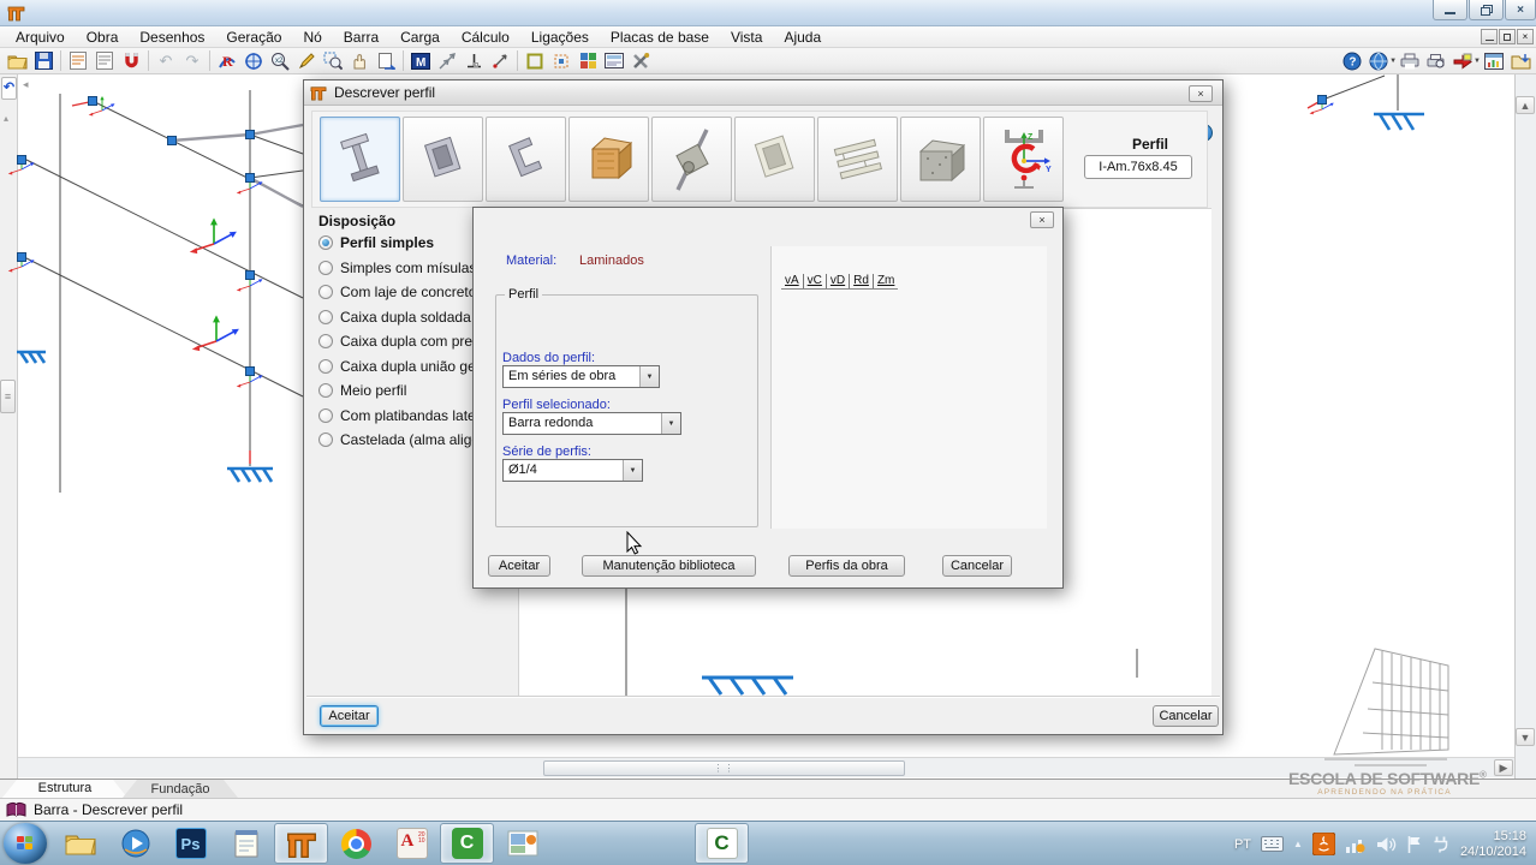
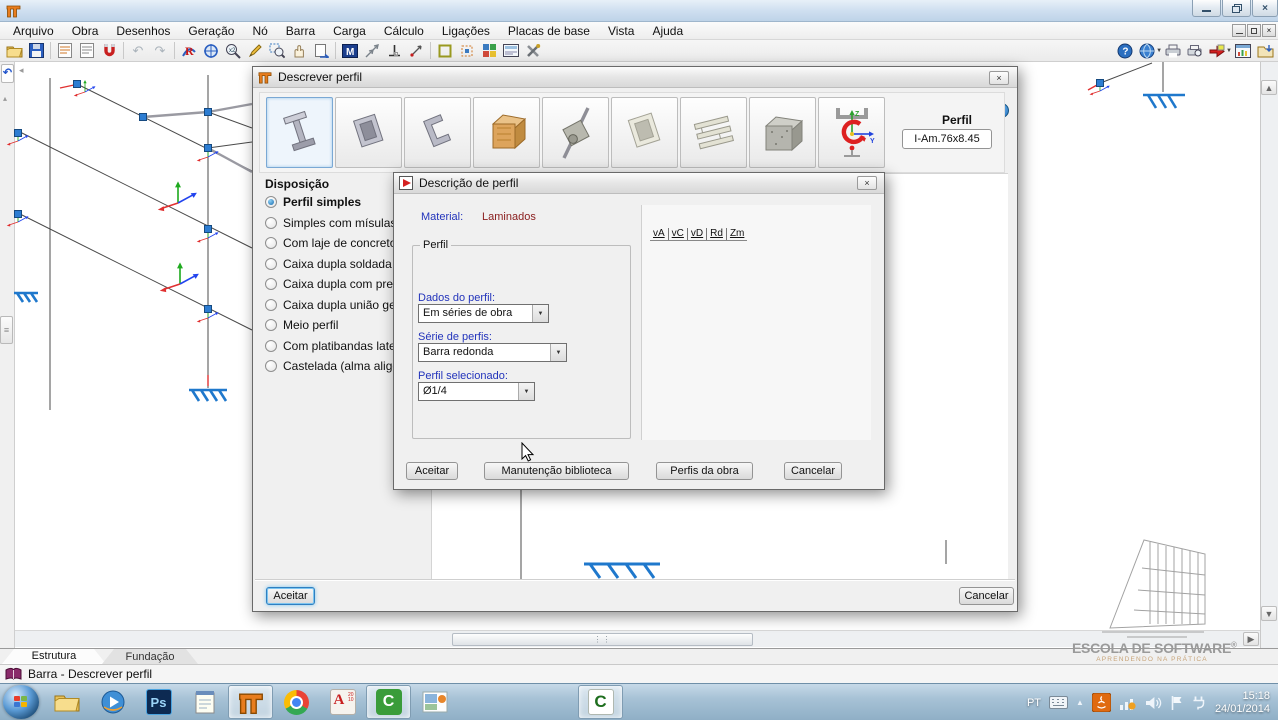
  ×
  Arquivo
  Obra
  Desenhos
  Geração
  Nó
  Barra
  Carga
  Cálculo
  Ligações
  Placas de base
  Vista
  Ajuda
  ×
  ↶
  ↷
  R
  M
  ?
  ↶
  ▴
  ≡
  ◂
  ▲
  ▼
  ⋮⋮
  ▶
  ESCOLA DE SOFTWARE®
  Descrever perfil
  ×
  Perfil
  I-Am.76x8.45
  Disposição
  Perfil simples
  Simples com mísula
  Com laje de concret
  Caixa dupla soldada
  Caixa dupla com pre
  Meio perfil
  Com platibandas lat
  Castelada (alma alig
  Aceitar
  Cancelar
+ Descrição de perfil
  ×
  Material:
  Laminados
  Perfil
  Dados do perfil:
  Em séries de obra
- Perfil selecionado:
+ Série de perfis:
  Barra redonda
- Série de perfis:
+ Perfil selecionado:
  Ø1/4
  vA vC vD Rd Zm
  Aceitar
  Manutenção biblioteca
  Perfis da obra
  Cancelar
  Estrutura
  Fundação
  Barra - Descrever perfil
  Ps
  A
  C
  C
  PT
  ▲
  15:18
- 24/10/2014
+ 24/01/2014
